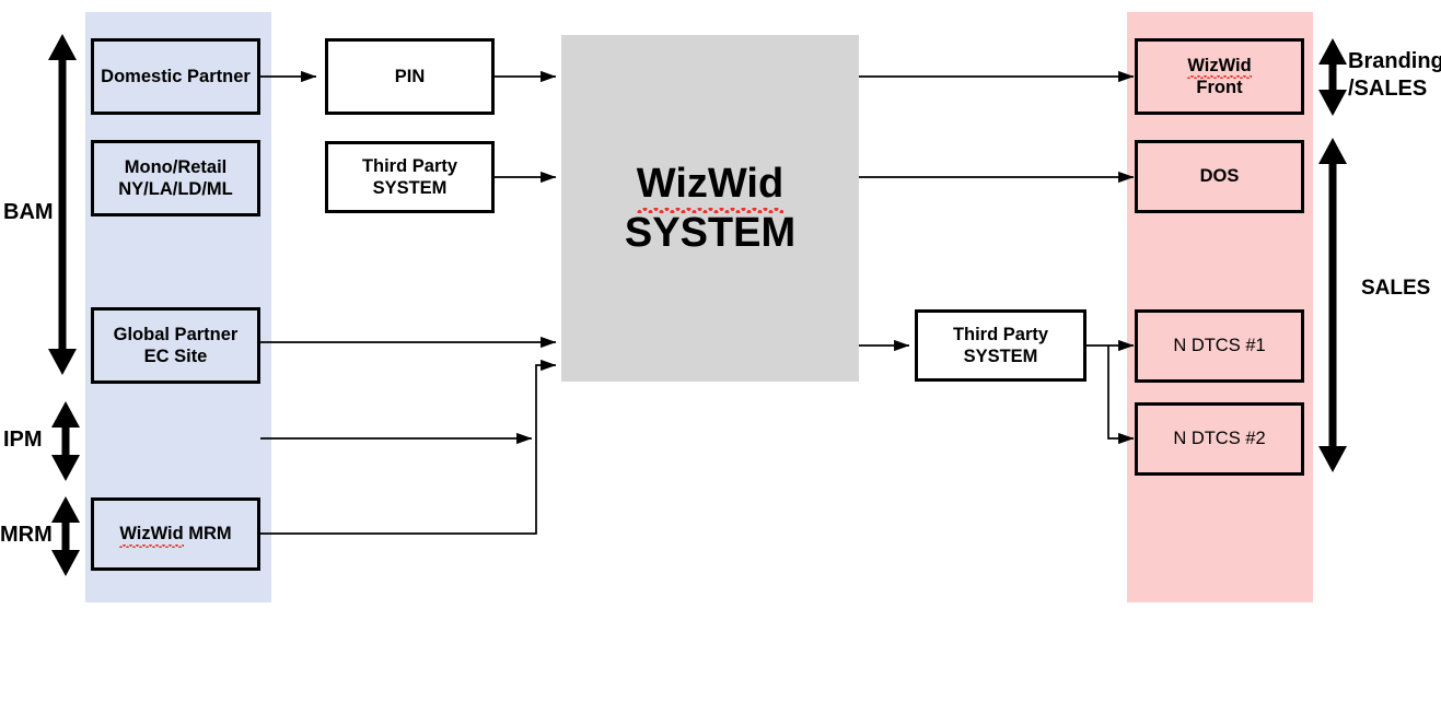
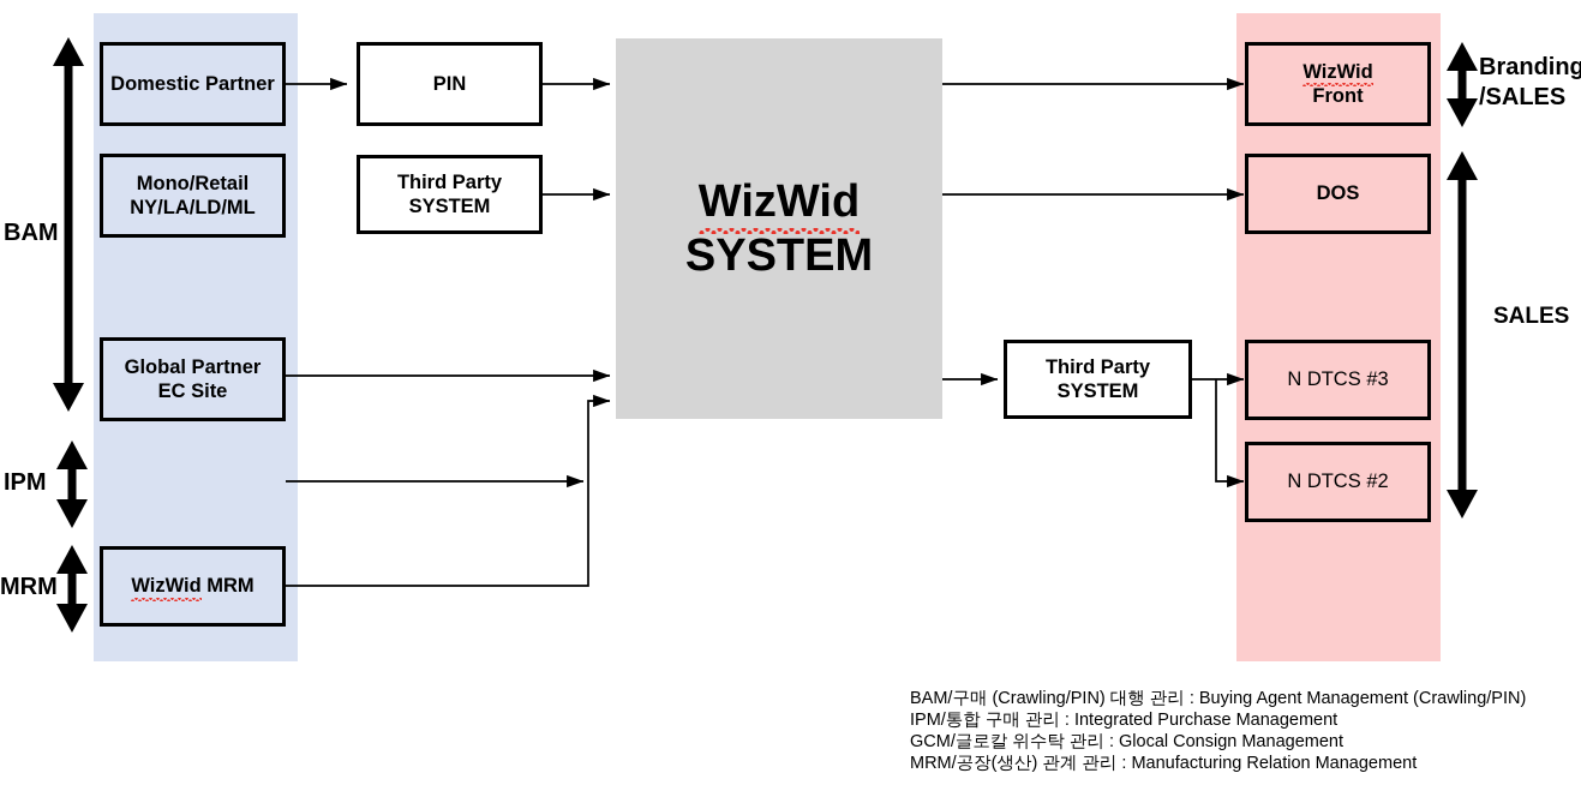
  BAM
  IPM
  MRM
  Domestic Partner
  Mono/Retail
  NY/LA/LD/ML
  Global Partner
  EC Site
  WizWid MRM
  PIN
  Third Party
  SYSTEM
  WizWid
  SYSTEM
  Third Party
  SYSTEM
  WizWid
  Front
  DOS
- N DTCS #1
+ N DTCS #3
  N DTCS #2
  Branding
  /SALES
  SALES
+ BAM/구매 (Crawling/PIN) 대행 관리 : Buying Agent Management (Crawling/PIN)
+ IPM/통합 구매 관리 : Integrated Purchase Management
+ GCM/글로칼 위수탁 관리 : Glocal Consign Management
+ MRM/공장(생산) 관계 관리 : Manufacturing Relation Management
